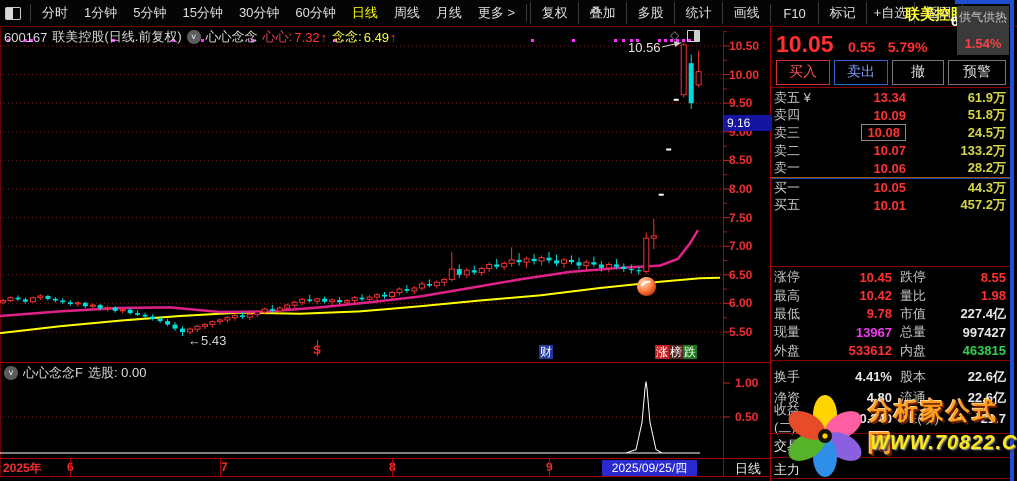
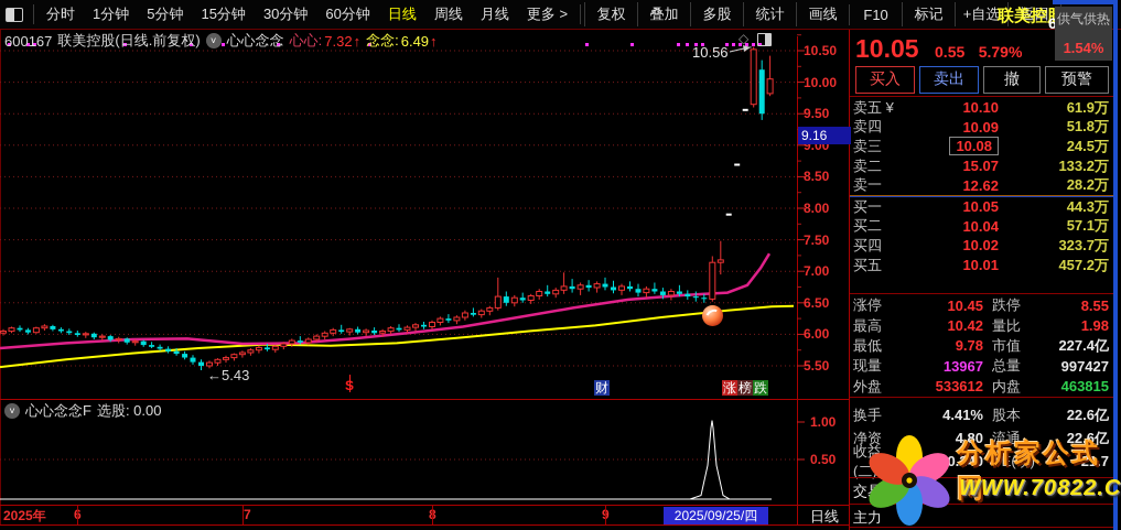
  分时
  1分钟
  5分钟
  15分钟
  30分钟
  60分钟
  日线
  周线
  月线
  更多 >
  复权
  叠加
  多股
  统计
  画线
  F10
  标记
  +自选
  返回
  供气供热
  1.54%
  10.05 0.55 5.79%
  买入
  卖出
  撤
  预警
  卖五 ¥
- 13.34
+ 10.10
  61.9万
  卖四
  10.09
  51.8万
  卖三
  10.08
  24.5万
  卖二
- 10.07
+ 15.07
  133.2万
  卖一
- 10.06
+ 12.62
  28.2万
  买一
  10.05
  44.3万
+ 买二
+ 10.04
+ 57.1万
+ 买四
+ 10.02
+ 323.7万
  买五
  10.01
  457.2万
  涨停
  10.45
  跌停
  8.55
  最高
  10.42
  量比
  1.98
  最低
  9.78
  市值
  227.4亿
  现量
  13967
  总量
  997427
  外盘
  533612
  内盘
  463815
  换手
  4.41%
  股本
  22.6亿
  净资
  4.80
  流通
  22.6亿
  收益(二
  0.240
  PE(动)
  21.7
  主力
  10.56
  ←5.43
  600167
  联美控股(日线.前复权)
  ˅
  心心念念
  心心:
  7.32
  ↑
  念念:
  6.49
  ↑
  ◇
  10.50
  10.00
  9.50
  9.00
  8.50
  8.00
  7.50
  7.00
  6.50
  6.00
  5.50
  9.16
  财
  涨
  榜
  跌
  ˅
  心心念念F
  选股: 0.00
  1.00
  0.50
  2025年
  7
  2025/09/25/四
  日线
  分析家公式网
  WWW.70822.C
